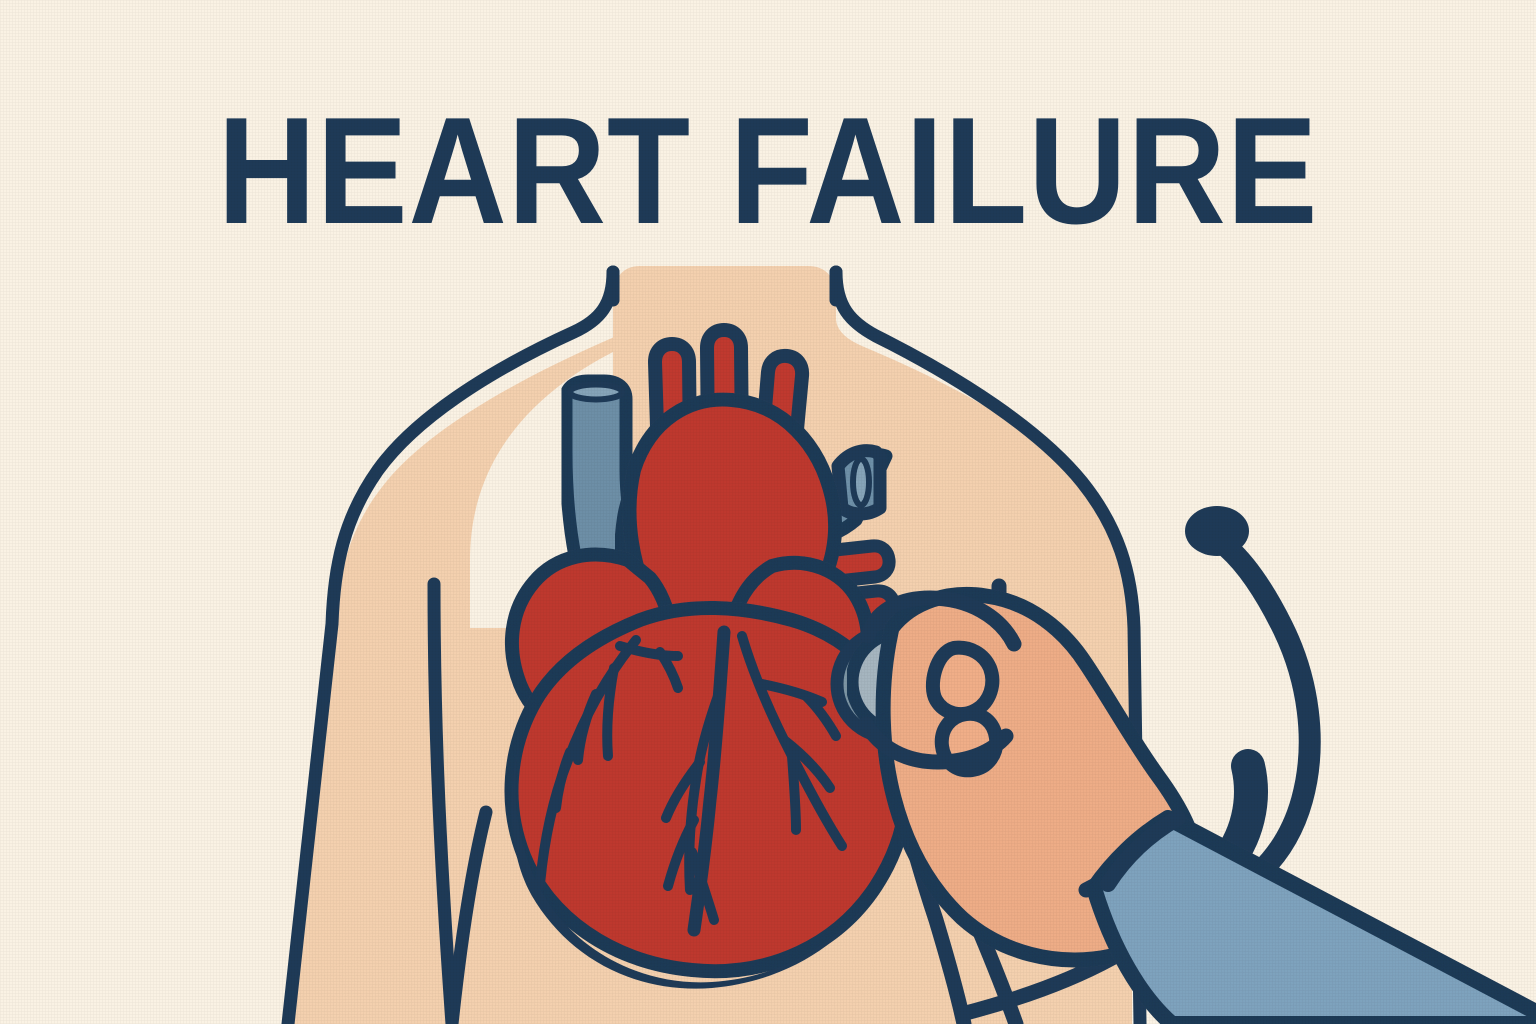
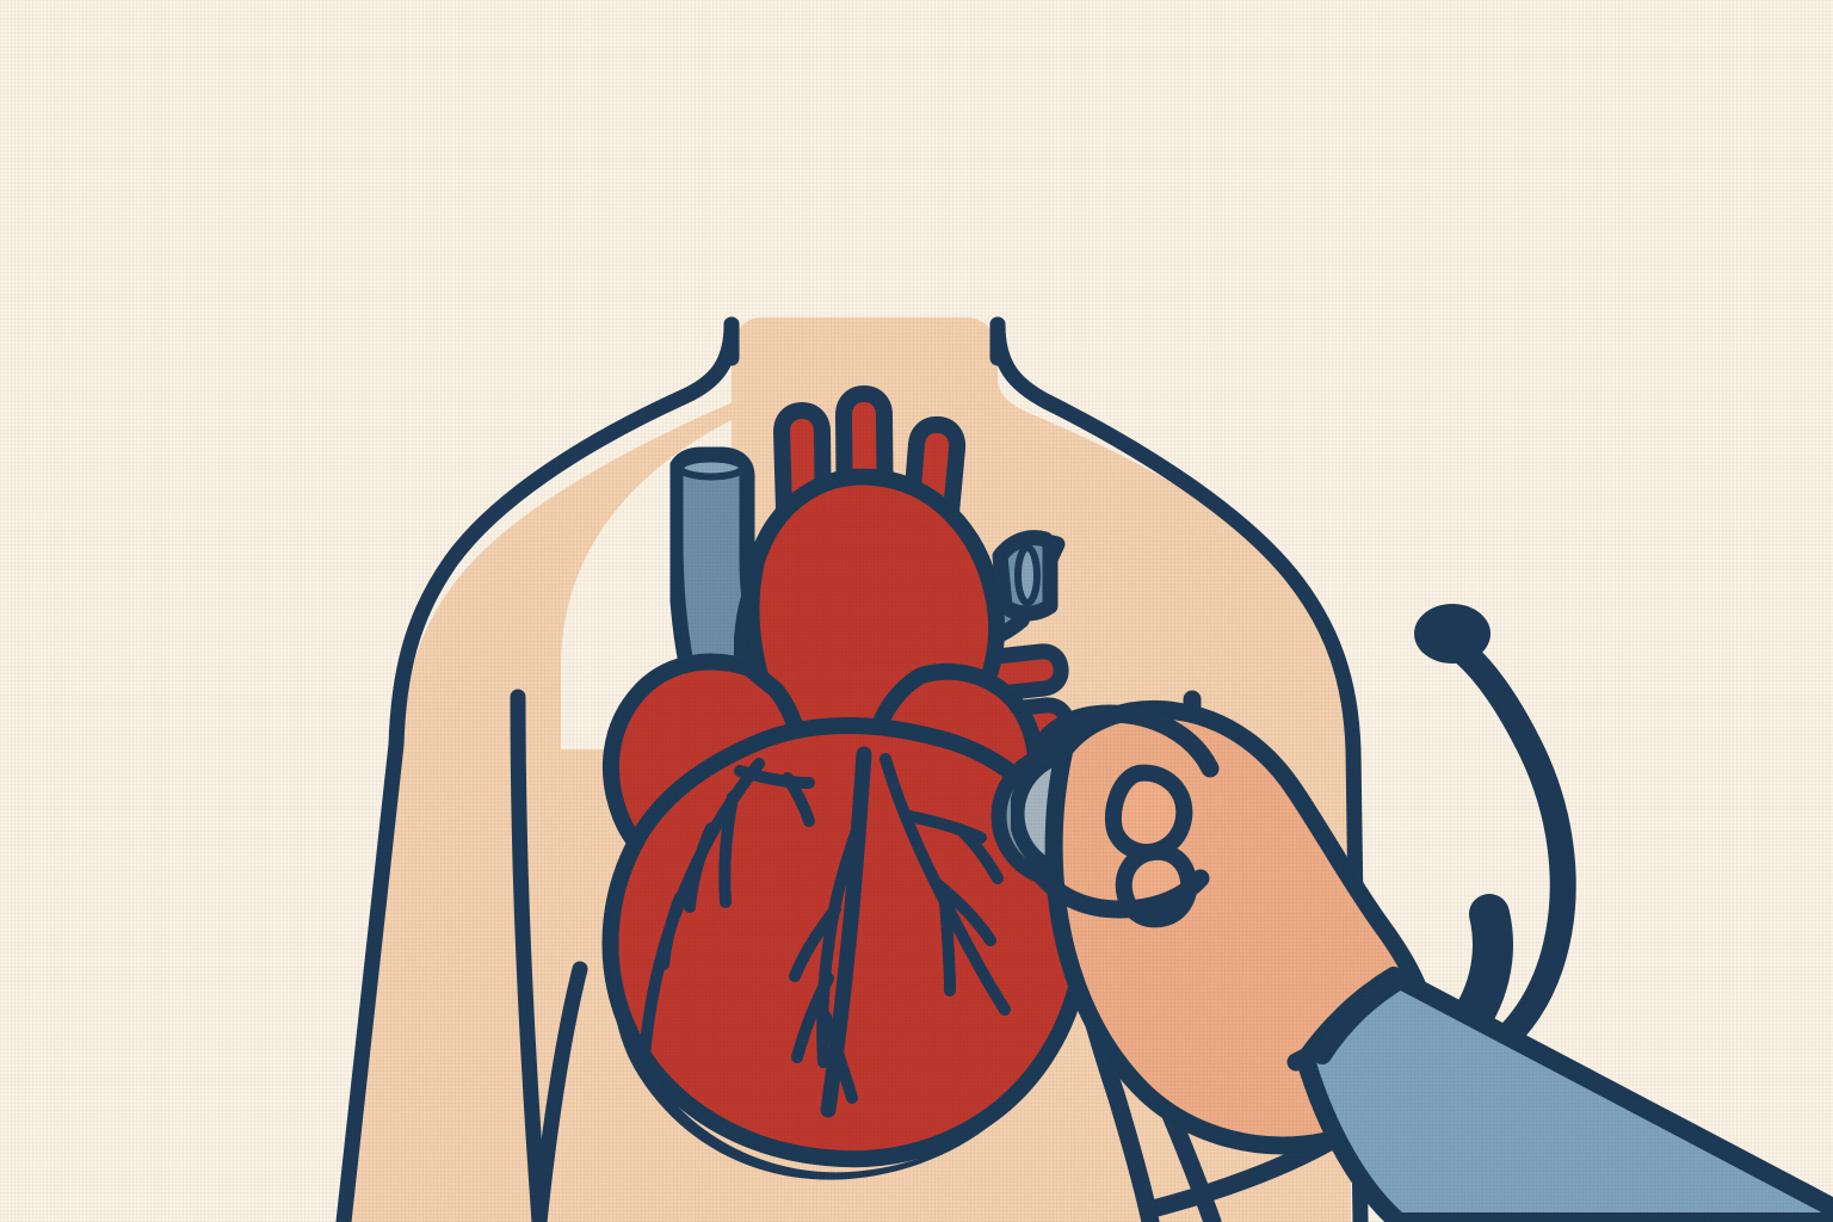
- HEART FAILURE
